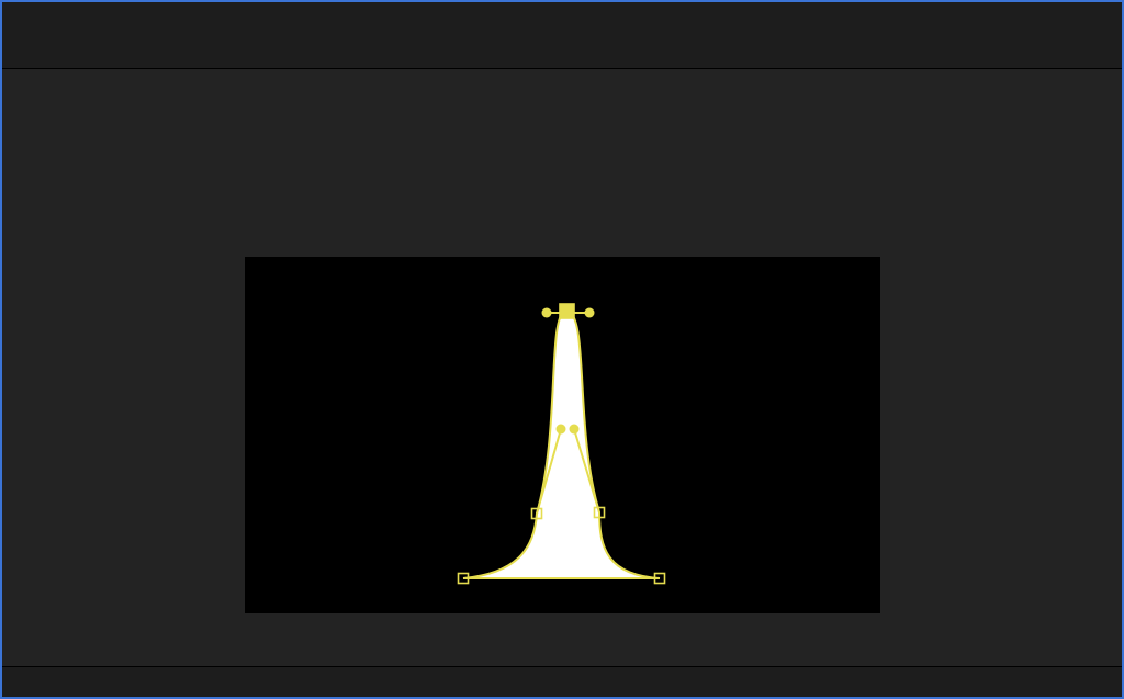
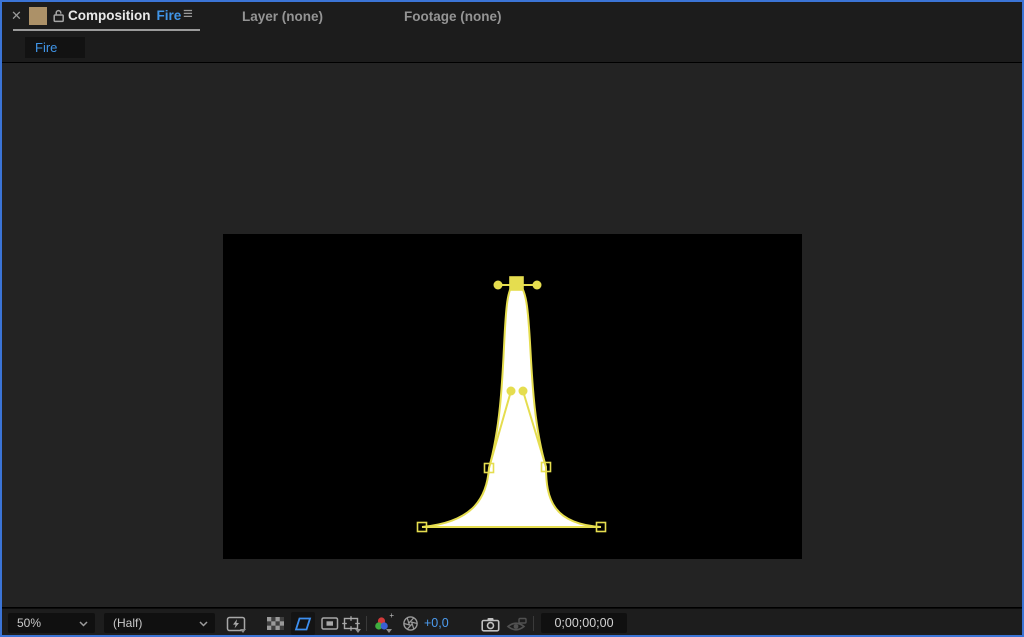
+ ✕
+ Composition Fire
+ ≡
+ Layer (none)
+ Footage (none)
+ Fire
+ 50%
+ (Half)
+ +
+ +0,0
+ 0;00;00;00
